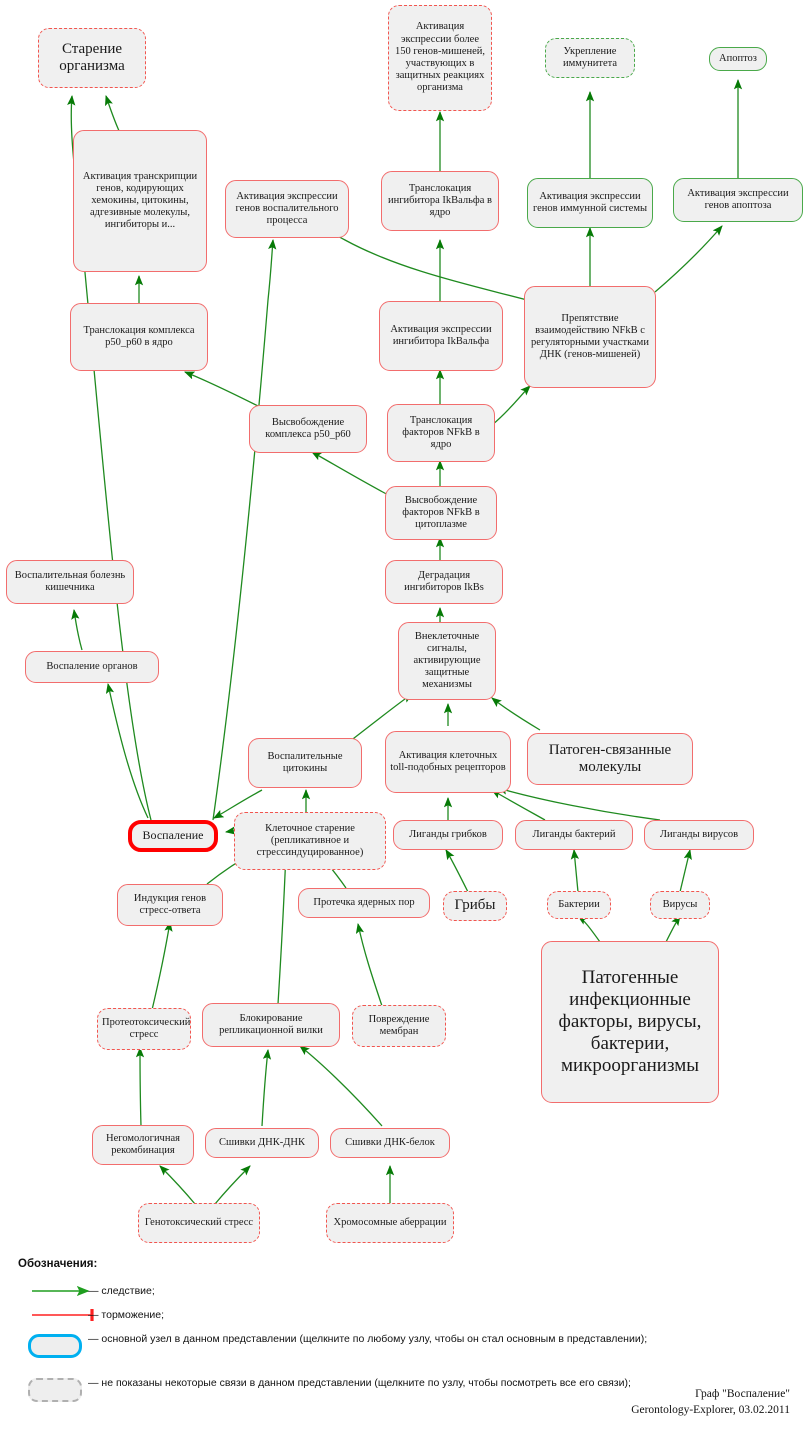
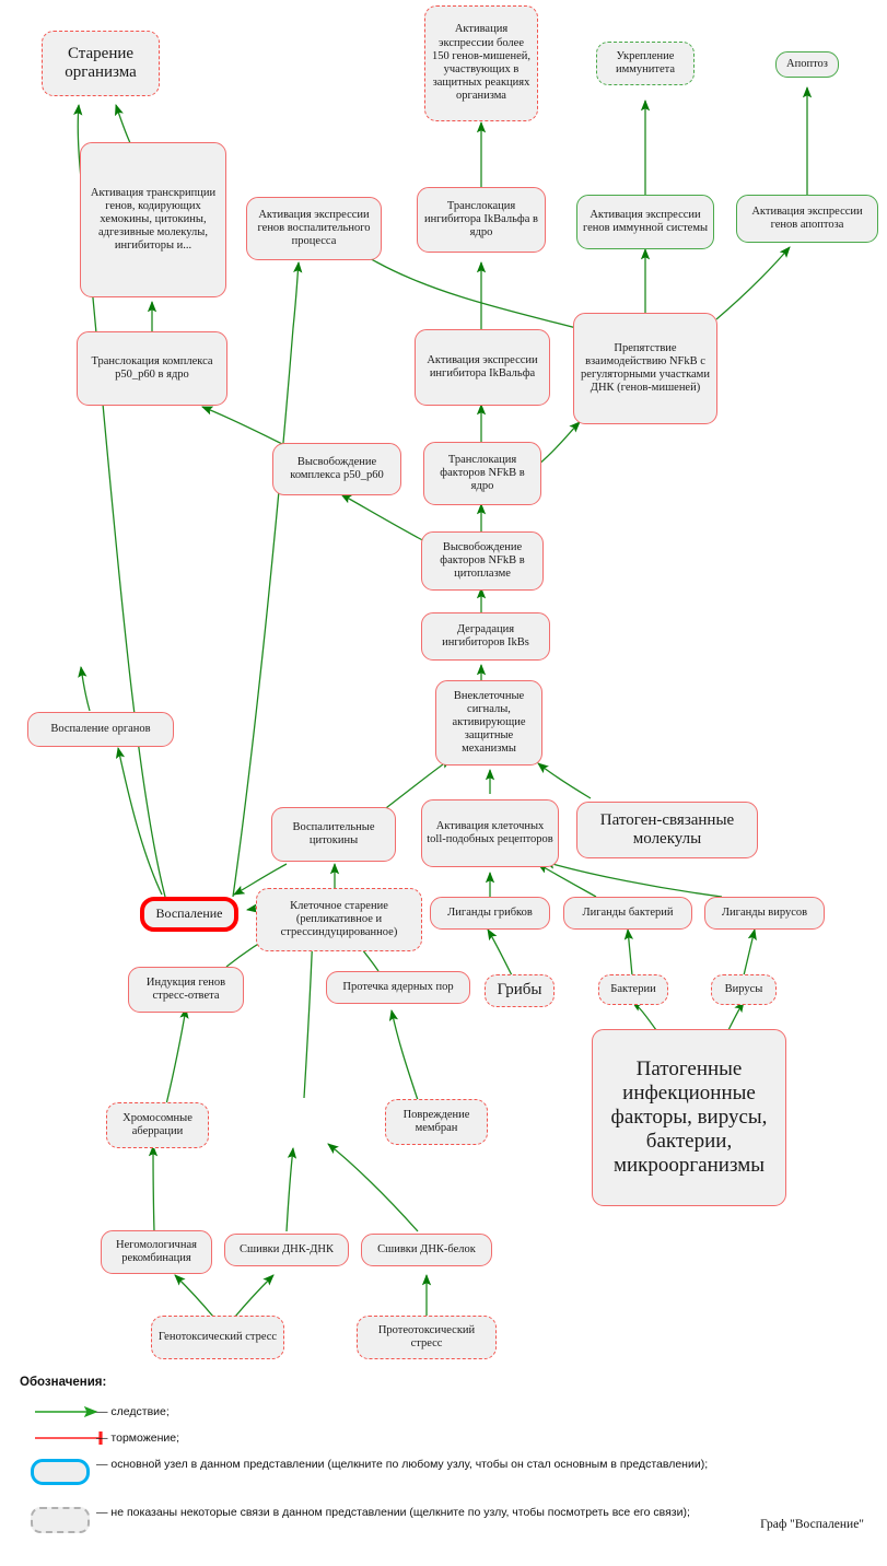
  Старение организма
  Активация транскрипции генов, кодирующих хемокины, цитокины, адгезивные молекулы, ингибиторы и...
  Активация экспрессии более 150 генов-мишеней, участвующих в защитных реакциях организма
  Укрепление иммунитета
  Апоптоз
  Активация экспрессии генов воспалительного процесса
  Транслокация ингибитора IkВальфа в ядро
  Активация экспрессии генов иммунной системы
  Активация экспрессии генов апоптоза
  Транслокация комплекса p50_p60 в ядро
  Активация экспрессии ингибитора IkВальфа
  Препятствие взаимодействию NFkB с регуляторными участками ДНК (генов-мишеней)
  Высвобождение комплекса p50_p60
  Транслокация факторов NFkB в ядро
  Высвобождение факторов NFkB в цитоплазме
  Деградация ингибиторов IkBs
  Внеклеточные сигналы, активирующие защитные механизмы
- Воспалительная болезнь кишечника
  Воспаление органов
  Воспалительные цитокины
  Активация клеточных toll-подобных рецепторов
  Патоген-связанные молекулы
  Воспаление
  Клеточное старение (репликативное и стрессиндуцированное)
  Лиганды грибков
  Лиганды бактерий
  Лиганды вирусов
  Индукция генов стресс-ответа
  Протечка ядерных пор
  Грибы
  Бактерии
  Вирусы
- Протеотоксический стресс
+ Хромосомные аберрации
- Блокирование репликационной вилки
  Повреждение мембран
  Патогенные инфекционные факторы, вирусы, бактерии, микроорганизмы
  Негомологичная рекомбинация
  Сшивки ДНК-ДНК
  Сшивки ДНК-белок
  Генотоксический стресс
- Хромосомные аберрации
+ Протеотоксический стресс
  Обозначения:
  — следствие;
  — торможение;
  — основной узел в данном представлении (щелкните по любому узлу, чтобы он стал основным в представлении);
  — не показаны некоторые связи в данном представлении (щелкните по узлу, чтобы посмотреть все его связи);
  Граф "Воспаление"
- Gerontology-Explorer, 03.02.2011
